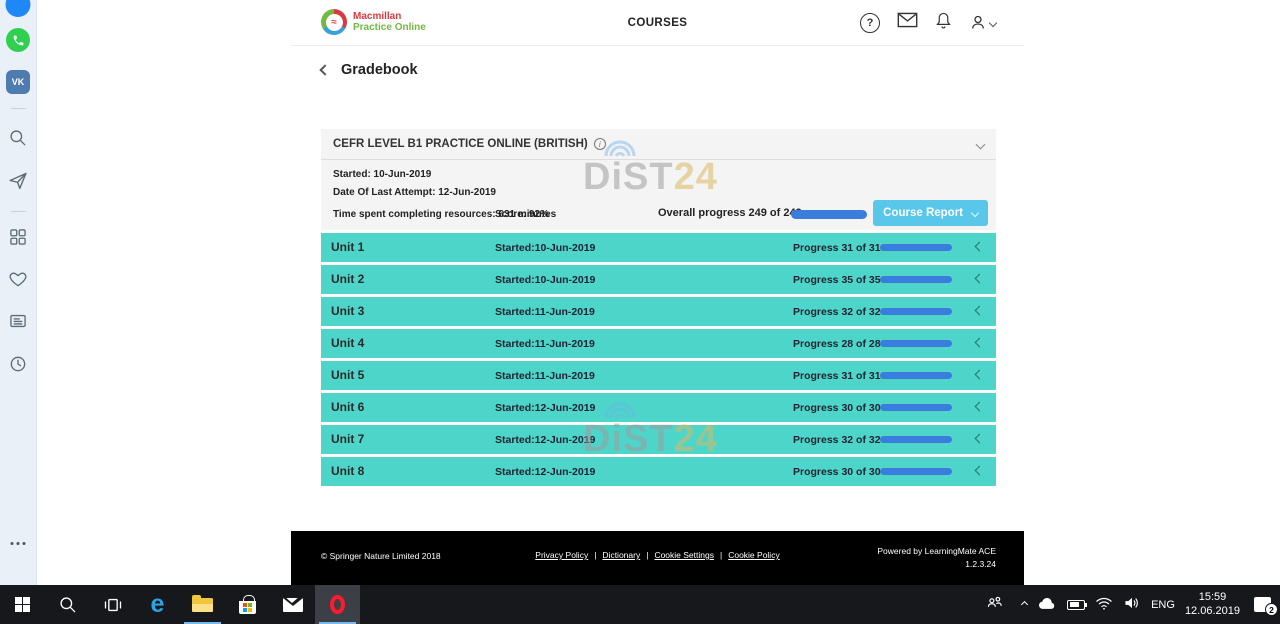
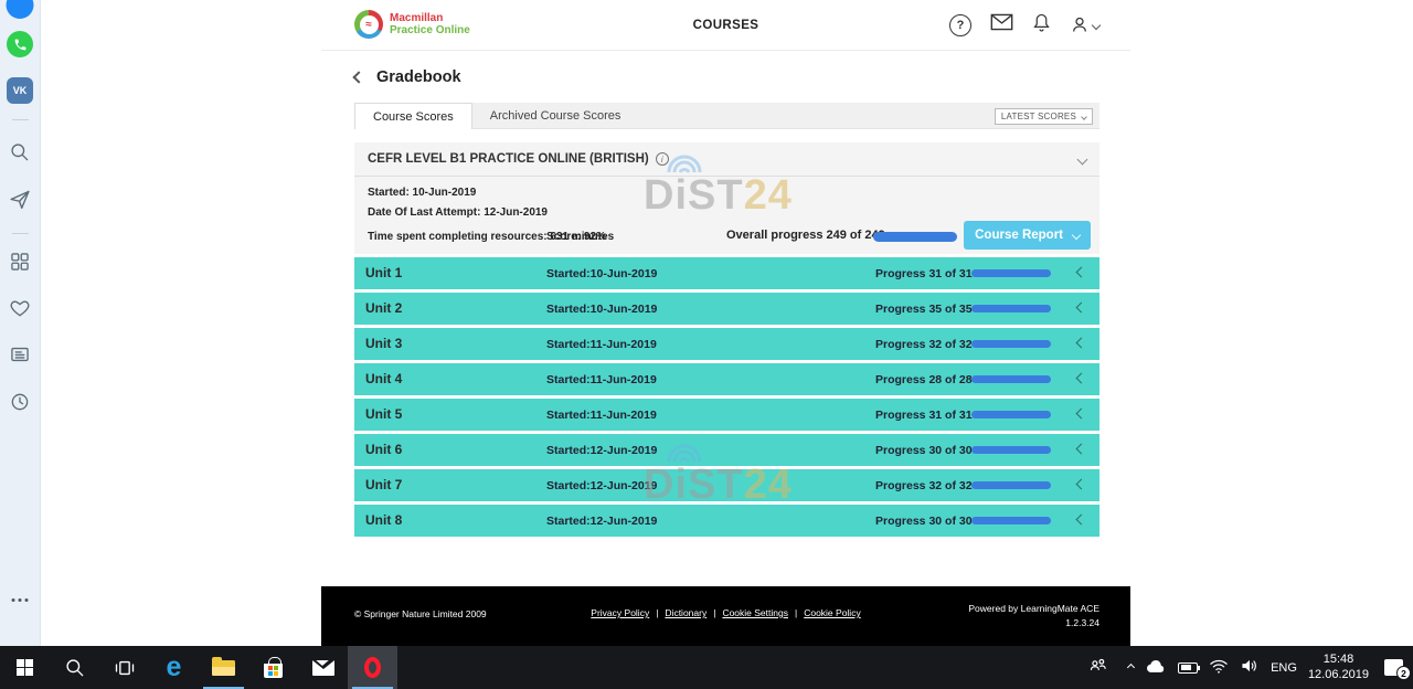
  VK
  Macmillan
  Practice Online
  COURSES
  DiST24
  DiST24
  Gradebook
+ Course Scores
+ Archived Course Scores
+ LATEST SCORES
  CEFR LEVEL B1 PRACTICE ONLINE (BRITISH)
  Started: 10-Jun-2019
  Date Of Last Attempt: 12-Jun-2019
  Time spent completing resources: 631 minutes
  Score: 92%
  Overall progress 249 of 2
  Course Report
  Unit 1
  Started:10-Jun-2019
  Progress 31 of 31
  Unit 2
  Started:10-Jun-2019
  Progress 35 of 35
  Unit 3
  Started:11-Jun-2019
  Progress 32 of 32
  Unit 4
  Started:11-Jun-2019
  Progress 28 of 28
  Unit 5
  Started:11-Jun-2019
  Progress 31 of 31
  Unit 6
  Started:12-Jun-2019
  Progress 30 of 30
  Unit 7
  Started:12-Jun-2019
  Progress 32 of 32
  Unit 8
  Started:12-Jun-2019
  Progress 30 of 30
- © Springer Nature Limited 2018
+ © Springer Nature Limited 2009
  Privacy Policy
  |
  Dictionary
  |
  Cookie Settings
  |
  Cookie Policy
  Powered by LearningMate ACE
  1.2.3.24
  ENG
- 15:59
+ 15:48
  12.06.2019
  2
